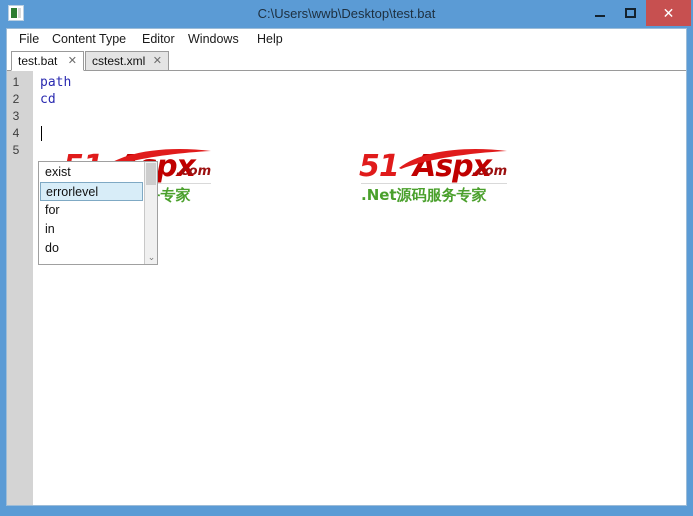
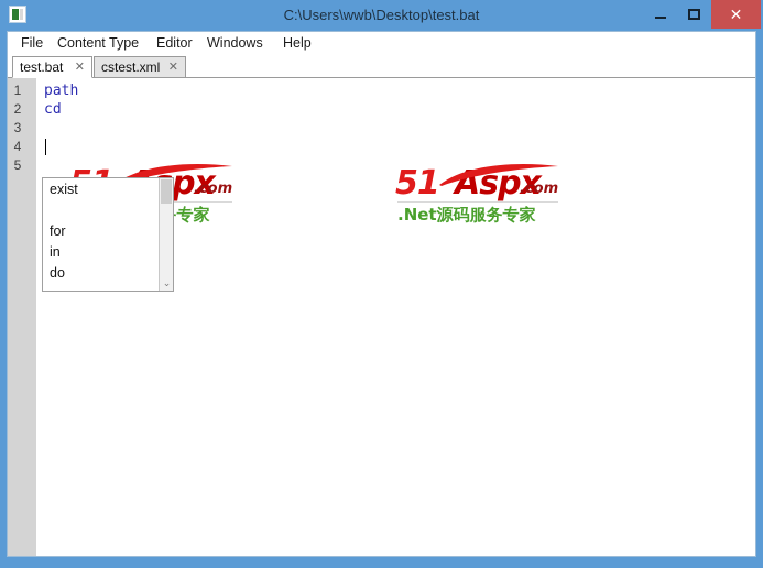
  C:\Users\wwb\Desktop\test.bat
  ✕
  File
  Content Type
  Editor
  Windows
  Help
  test.bat
  ✕
  cstest.xml
  ✕
  1
  2
  3
  4
  5
  path
  cd
  .com
  51
  Aspx
  .com
  .Net源码服务专家
  exist
- errorlevel
  for
  in
  do
  ⌄
